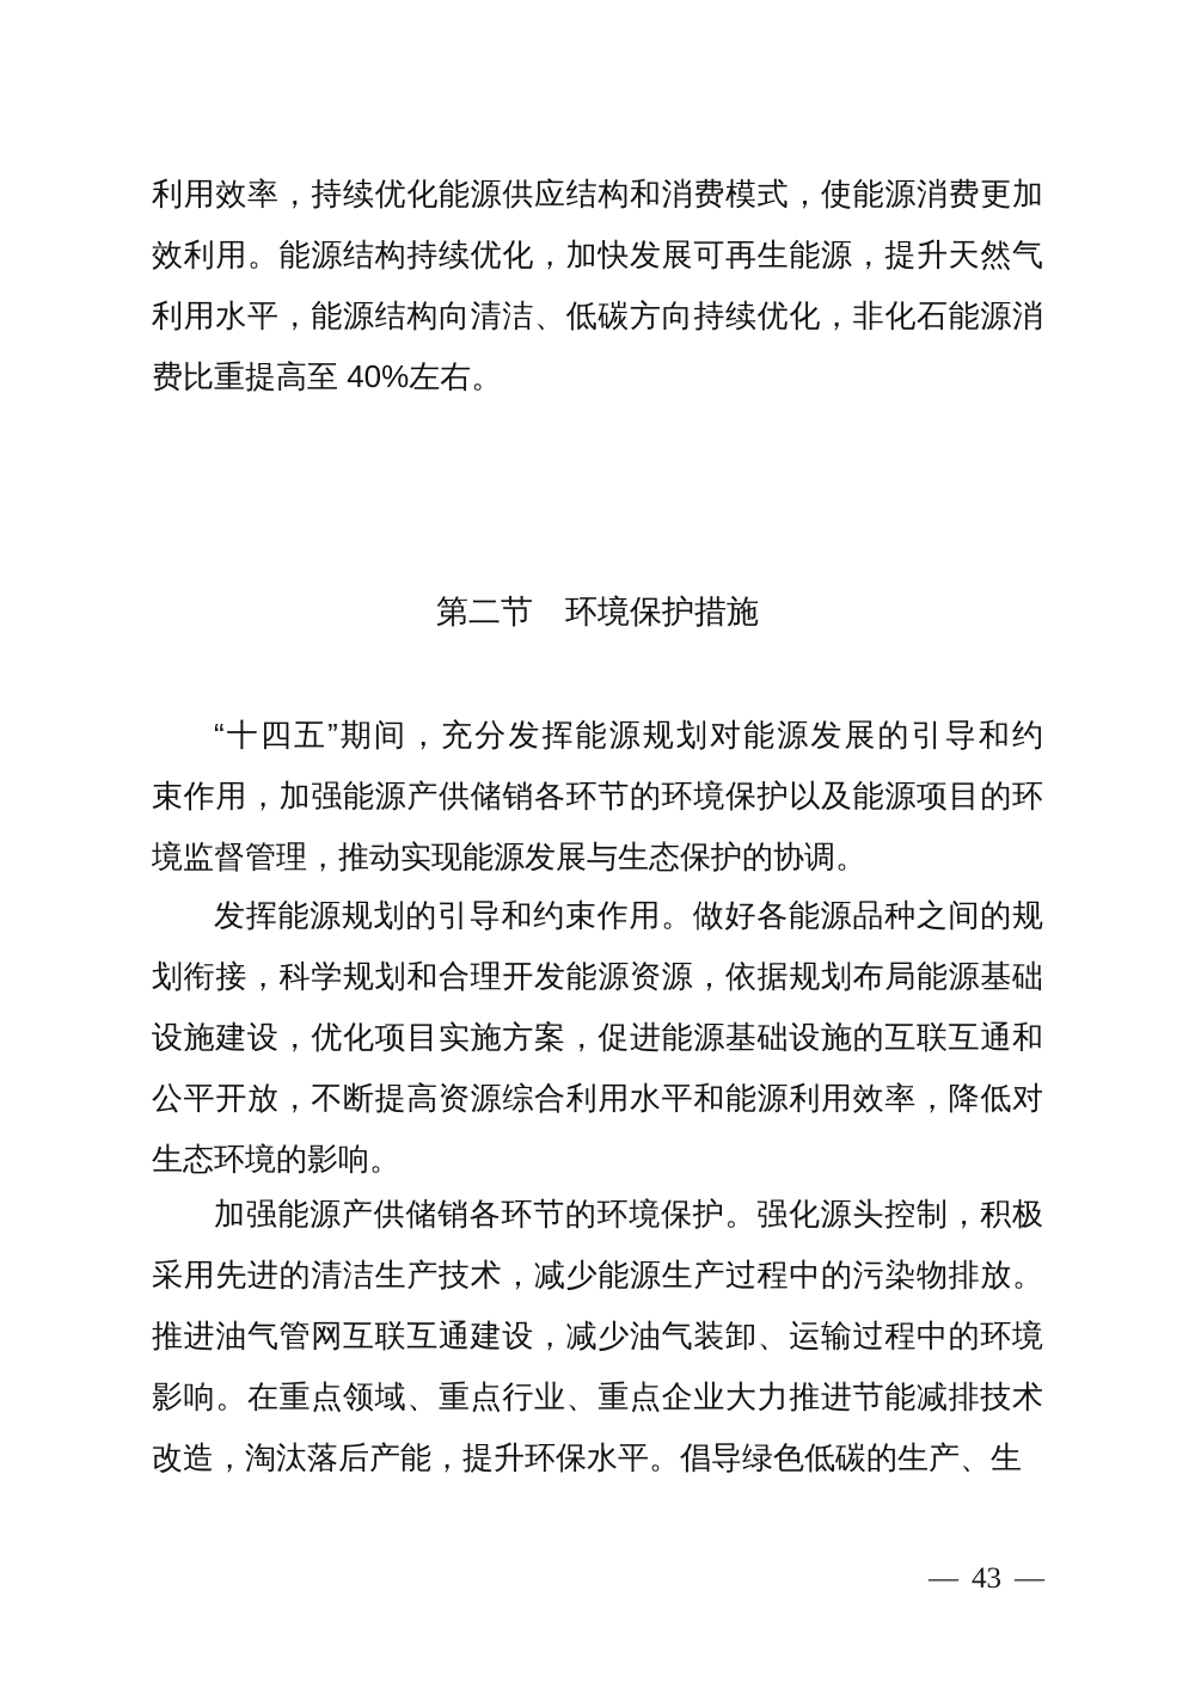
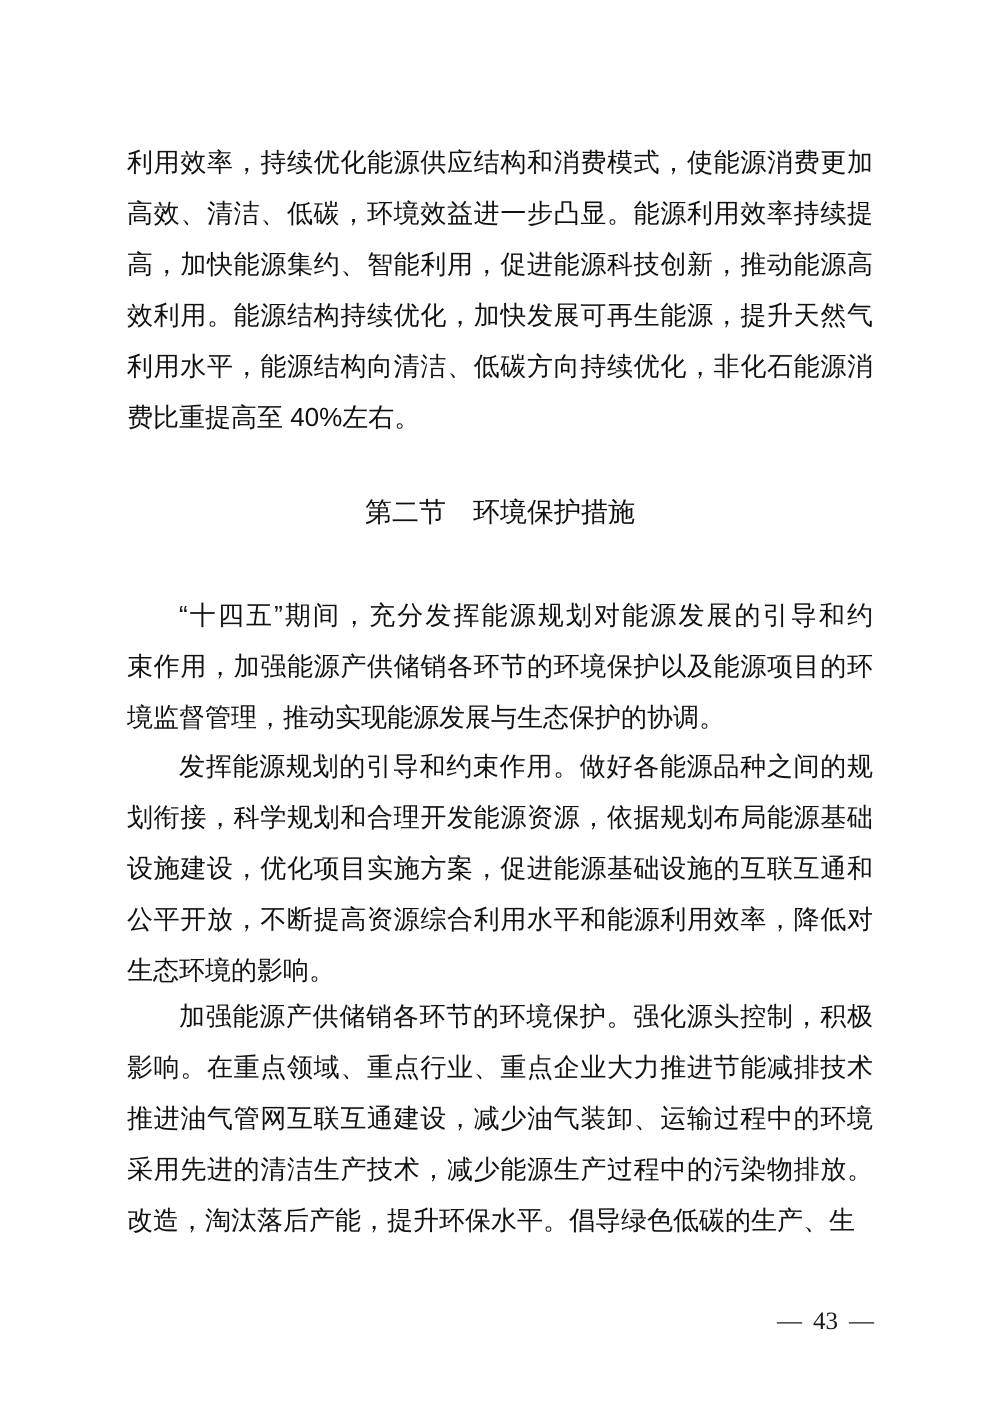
  利用效率，持续优化能源供应结构和消费模式，使能源消费更加
+ 高效、清洁、低碳，环境效益进一步凸显。能源利用效率持续提
+ 高，加快能源集约、智能利用，促进能源科技创新，推动能源高
  效利用。能源结构持续优化，加快发展可再生能源，提升天然气
  利用水平，能源结构向清洁、低碳方向持续优化，非化石能源消
  费比重提高至 40%左右。
  第二节 环境保护措施
  “十四五”期间，充分发挥能源规划对能源发展的引导和约
  束作用，加强能源产供储销各环节的环境保护以及能源项目的环
  境监督管理，推动实现能源发展与生态保护的协调。
  发挥能源规划的引导和约束作用。做好各能源品种之间的规
  划衔接，科学规划和合理开发能源资源，依据规划布局能源基础
  设施建设，优化项目实施方案，促进能源基础设施的互联互通和
  公平开放，不断提高资源综合利用水平和能源利用效率，降低对
  生态环境的影响。
  加强能源产供储销各环节的环境保护。强化源头控制，积极
- 采用先进的清洁生产技术，减少能源生产过程中的污染物排放。
+ 影响。在重点领域、重点行业、重点企业大力推进节能减排技术
  推进油气管网互联互通建设，减少油气装卸、运输过程中的环境
- 影响。在重点领域、重点行业、重点企业大力推进节能减排技术
+ 采用先进的清洁生产技术，减少能源生产过程中的污染物排放。
  改造，淘汰落后产能，提升环保水平。倡导绿色低碳的生产、生
  — 43 —
